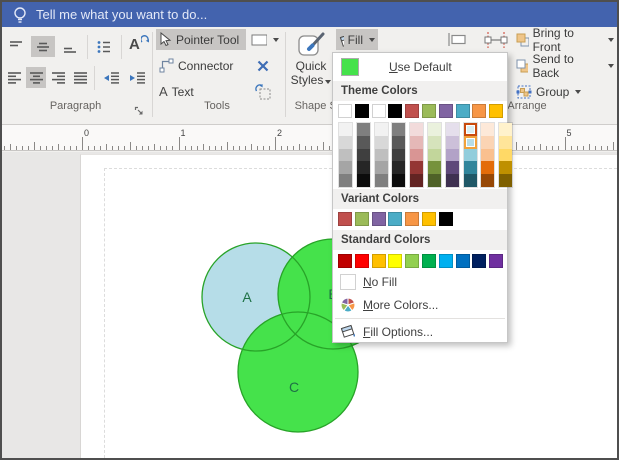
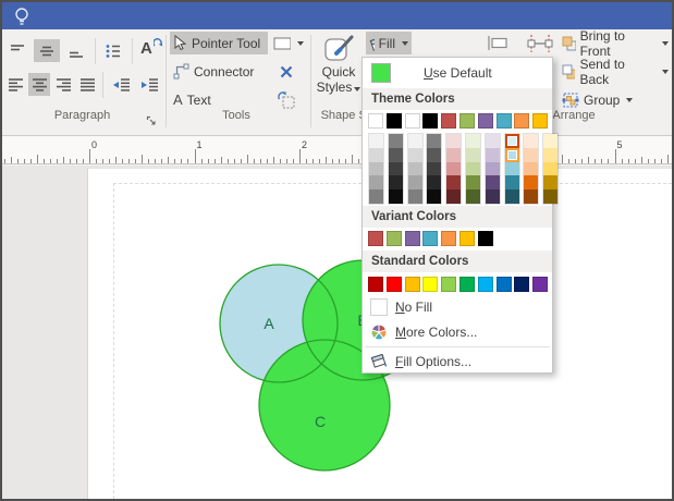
- Tell me what you want to do...
  A
  Paragraph
  Pointer Tool
  Connector
  A
  Text
  Tools
  Quick
  Styles
  Fill
  Bring to Front
  Send to Back
  Group
  Arrange
  0
  1
  2
  5
  A
  C
  Use Default
  Theme Colors
  Variant Colors
  Standard Colors
  No Fill
  More Colors...
  Fill Options...
